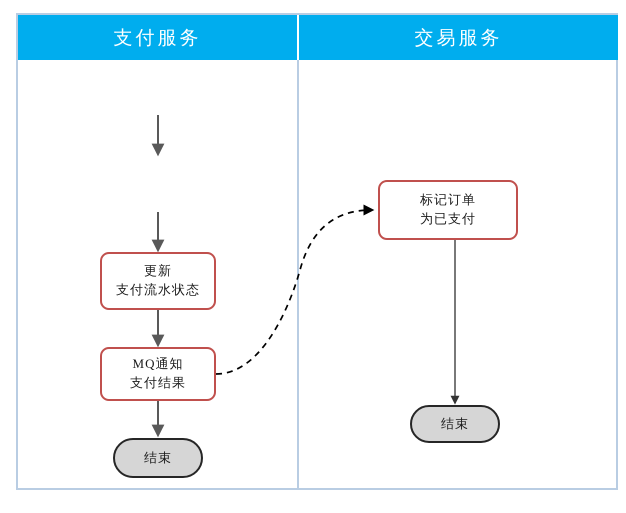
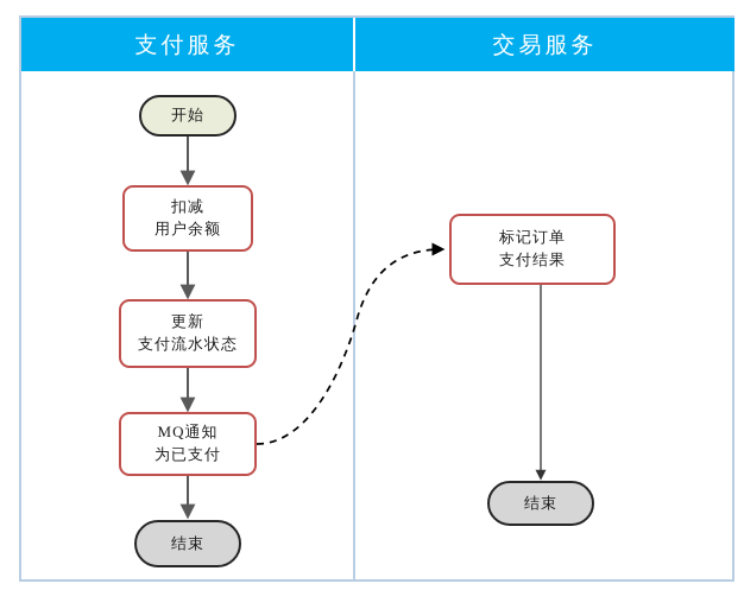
  支付服务
  交易服务
+ 开始
+ 扣减
+ 用户余额
  更新
  支付流水状态
  MQ通知
- 支付结果
+ 为已支付
  结束
  标记订单
- 为已支付
+ 支付结果
  结束
